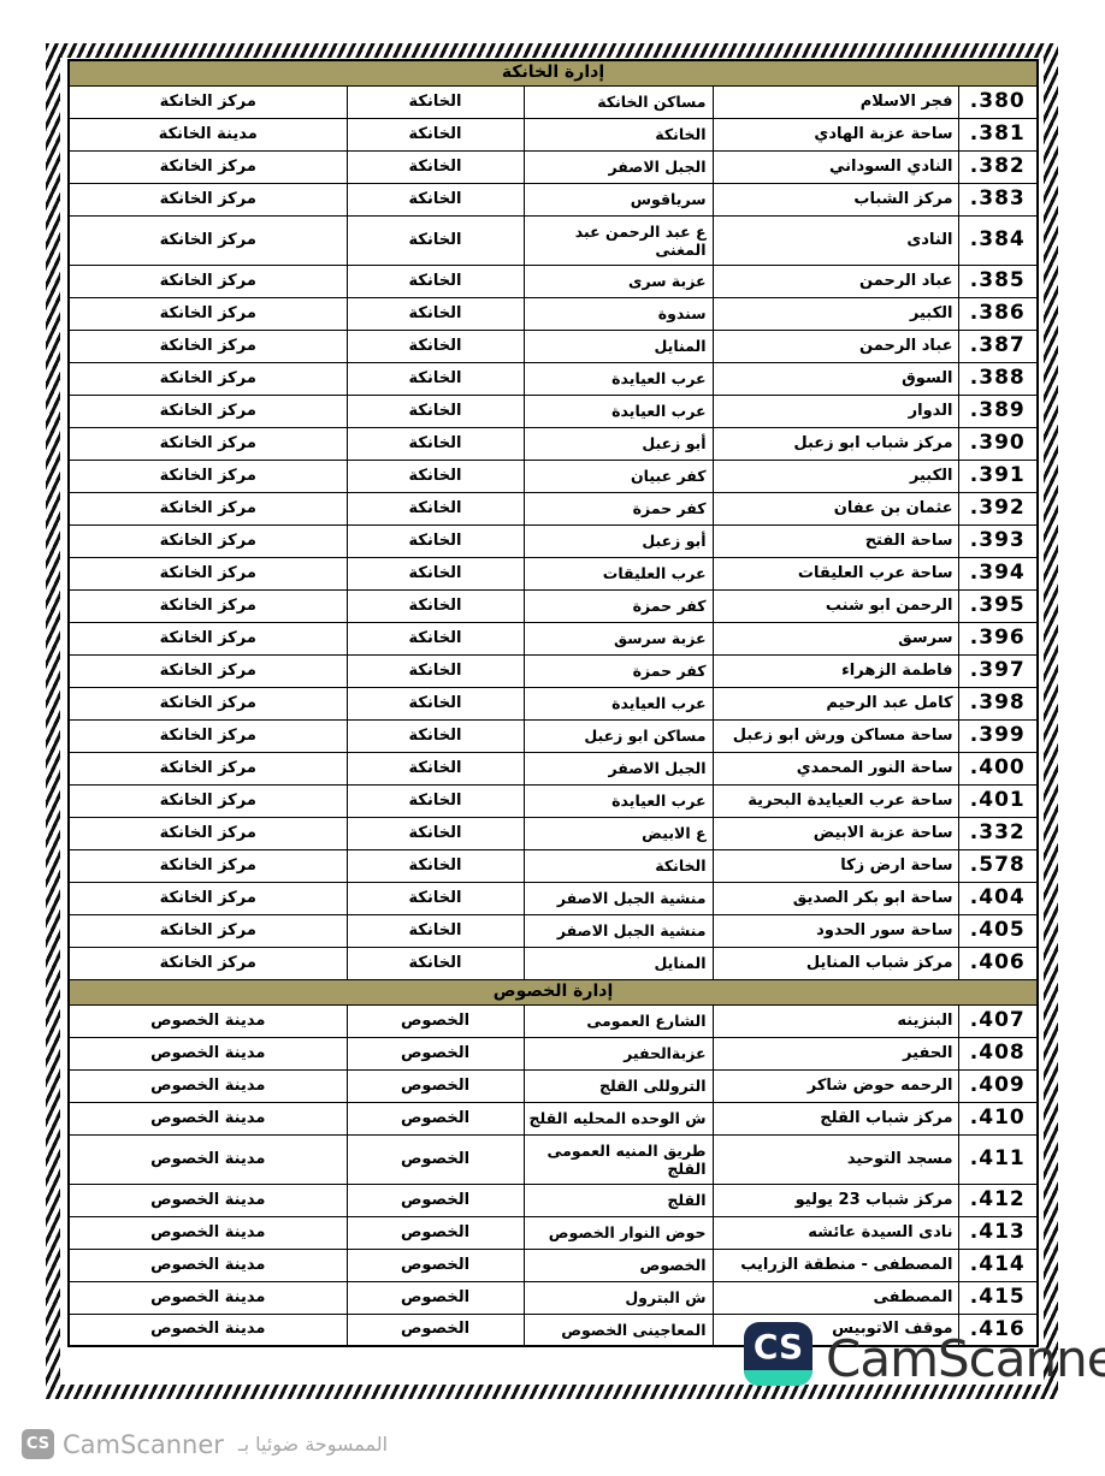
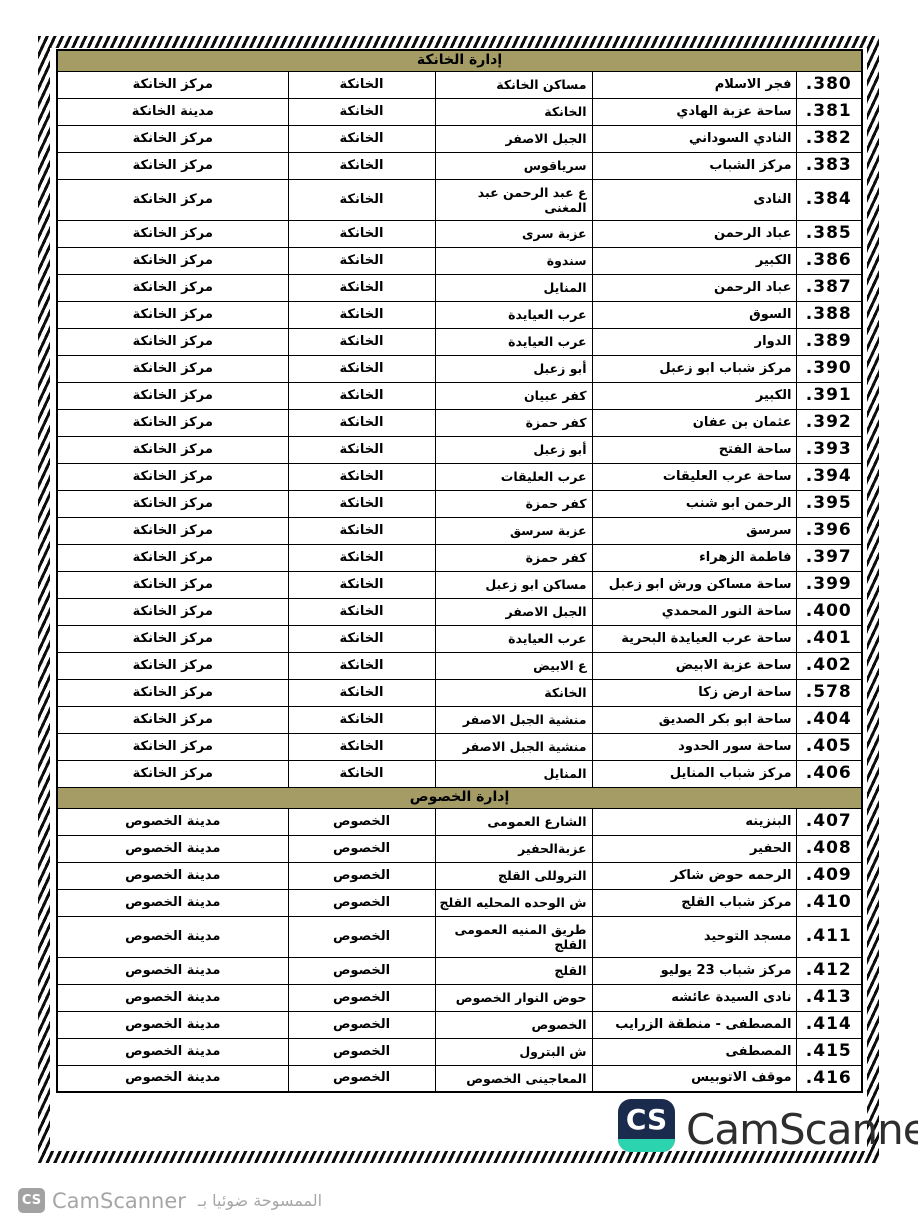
  إدارة الخانكة
  380.	فجر الاسلام	مساكن الخانكة	الخانكة	مركز الخانكة
  381.	ساحة عزبة الهادي	الخانكة	الخانكة	مدينة الخانكة
  382.	النادي السوداني	الجبل الاصفر	الخانكة	مركز الخانكة
  383.	مركز الشباب	سرياقوس	الخانكة	مركز الخانكة
  384.	النادى	ع عبد الرحمن عبد المغنى	الخانكة	مركز الخانكة
  385.	عباد الرحمن	عزبة سرى	الخانكة	مركز الخانكة
  386.	الكبير	سندوة	الخانكة	مركز الخانكة
  387.	عباد الرحمن	المنايل	الخانكة	مركز الخانكة
  388.	السوق	عرب العيايدة	الخانكة	مركز الخانكة
  389.	الدوار	عرب العيايدة	الخانكة	مركز الخانكة
  390.	مركز شباب ابو زعبل	أبو زعبل	الخانكة	مركز الخانكة
  391.	الكبير	كفر عبيان	الخانكة	مركز الخانكة
  392.	عثمان بن عفان	كفر حمزة	الخانكة	مركز الخانكة
  393.	ساحة الفتح	أبو زعبل	الخانكة	مركز الخانكة
  394.	ساحة عرب العليقات	عرب العليقات	الخانكة	مركز الخانكة
  395.	الرحمن ابو شنب	كفر حمزة	الخانكة	مركز الخانكة
  396.	سرسق	عزبة سرسق	الخانكة	مركز الخانكة
  397.	فاطمة الزهراء	كفر حمزة	الخانكة	مركز الخانكة
- 398.	كامل عبد الرحيم	عرب العيايدة	الخانكة	مركز الخانكة
  399.	ساحة مساكن ورش ابو زعبل	مساكن ابو زعبل	الخانكة	مركز الخانكة
  400.	ساحة النور المحمدي	الجبل الاصفر	الخانكة	مركز الخانكة
  401.	ساحة عرب العيايدة البحرية	عرب العيايدة	الخانكة	مركز الخانكة
- 332.	ساحة عزبة الابيض	ع الابيض	الخانكة	مركز الخانكة
+ 402.	ساحة عزبة الابيض	ع الابيض	الخانكة	مركز الخانكة
  578.	ساحة ارض زكا	الخانكة	الخانكة	مركز الخانكة
  404.	ساحة ابو بكر الصديق	منشية الجبل الاصفر	الخانكة	مركز الخانكة
  405.	ساحة سور الحدود	منشية الجبل الاصفر	الخانكة	مركز الخانكة
  406.	مركز شباب المنايل	المنايل	الخانكة	مركز الخانكة
  إدارة الخصوص
  407.	البنزينه	الشارع العمومى	الخصوص	مدينة الخصوص
  408.	الحفير	عزبةالحفير	الخصوص	مدينة الخصوص
  409.	الرحمه حوض شاكر	التروللى القلج	الخصوص	مدينة الخصوص
  410.	مركز شباب القلج	ش الوحده المحليه القلج	الخصوص	مدينة الخصوص
  411.	مسجد التوحيد	طريق المنيه العمومى القلج	الخصوص	مدينة الخصوص
  412.	مركز شباب 23 يوليو	القلج	الخصوص	مدينة الخصوص
  413.	نادى السيدة عائشه	حوض النوار الخصوص	الخصوص	مدينة الخصوص
  414.	المصطفى - منطقة الزرايب	الخصوص	الخصوص	مدينة الخصوص
  415.	المصطفى	ش البترول	الخصوص	مدينة الخصوص
  416.	موقف الاتوبيس	المعاجينى الخصوص	الخصوص	مدينة الخصوص
  CS
  CamScanne
  CS
  CamScanner
  الممسوحة ضوئيا بـ
